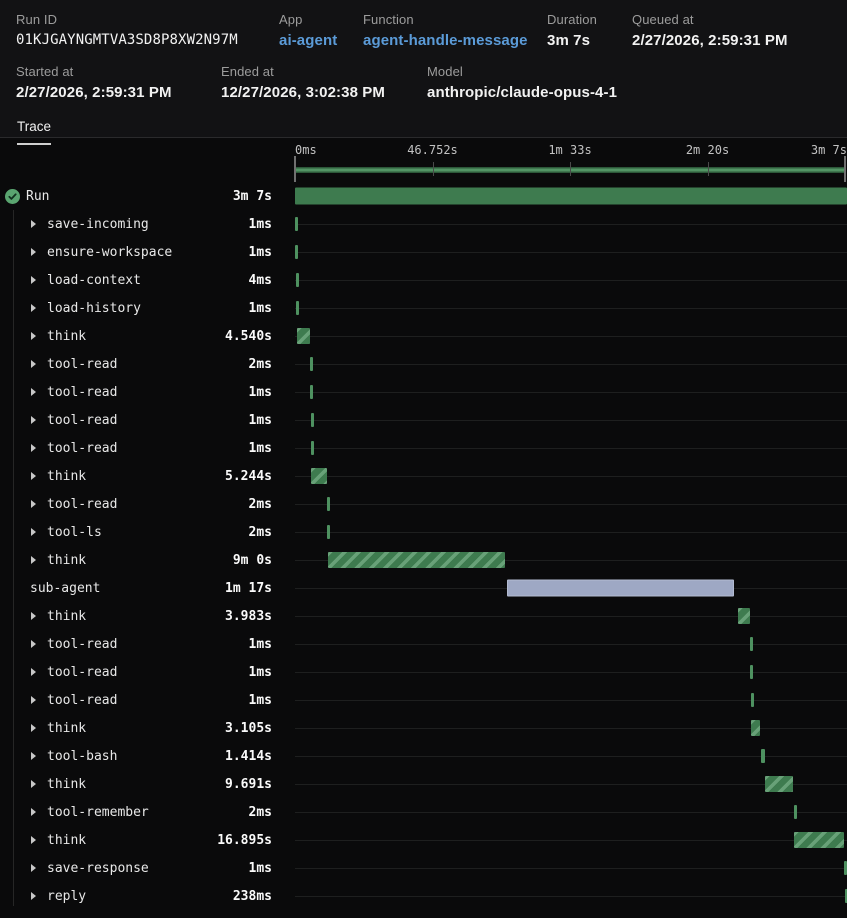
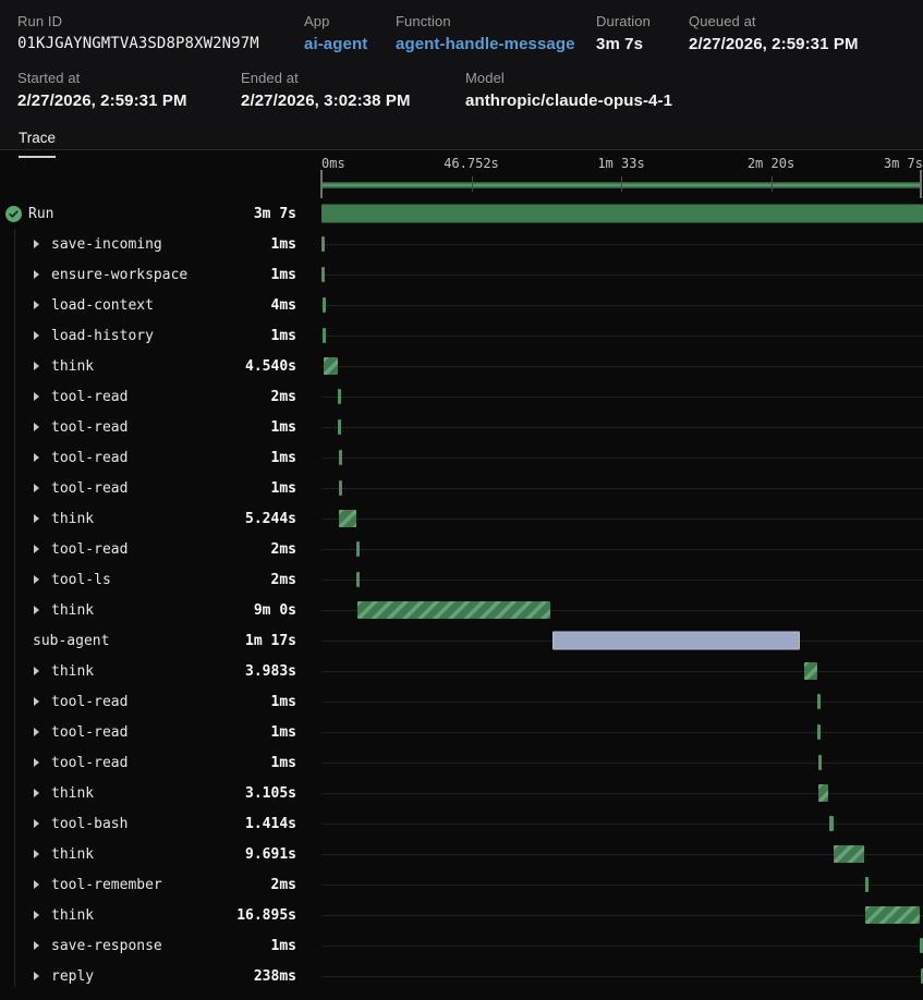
  Run ID
  01KJGAYNGMTVA3SD8P8XW2N97M
  App
  ai-agent
  Function
  agent-handle-message
  Duration
  3m 7s
  Queued at
  2/27/2026, 2:59:31 PM
  Started at
  2/27/2026, 2:59:31 PM
  Ended at
- 12/27/2026, 3:02:38 PM
+ 2/27/2026, 3:02:38 PM
  Model
  anthropic/claude-opus-4-1
  Trace
  0ms
  46.752s
  1m 33s
  2m 20s
  3m 7s
  Run
  3m 7s
  save-incoming
  1ms
  ensure-workspace
  1ms
  load-context
  4ms
  load-history
  1ms
  think
  4.540s
  tool-read
  2ms
  tool-read
  1ms
  tool-read
  1ms
  tool-read
  1ms
  think
  5.244s
  tool-read
  2ms
  tool-ls
  2ms
  think
  9m 0s
  sub-agent
  1m 17s
  think
  3.983s
  tool-read
  1ms
  tool-read
  1ms
  tool-read
  1ms
  think
  3.105s
  tool-bash
  1.414s
  think
  9.691s
  tool-remember
  2ms
  think
  16.895s
  save-response
  1ms
  reply
  238ms
